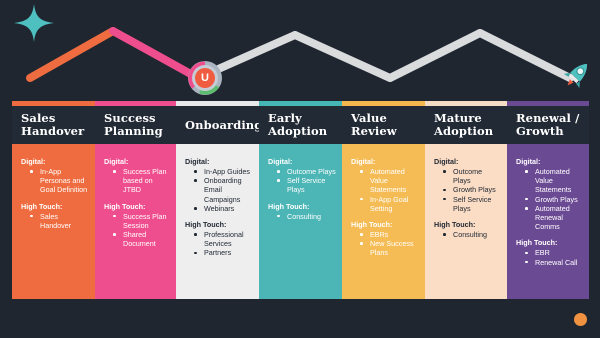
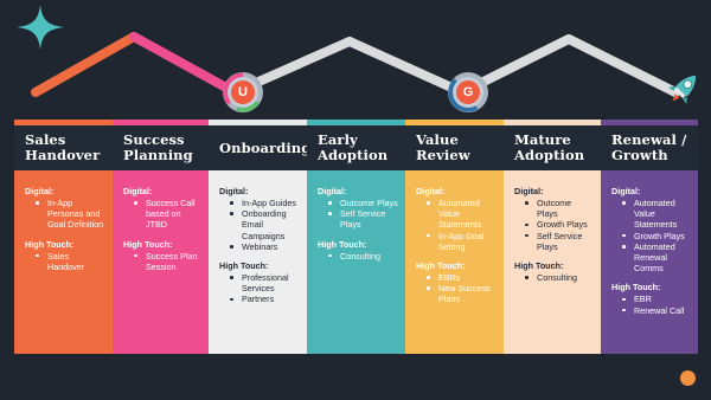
  U
+ G
  Sales
  Handover
  Digital:
  In-App Personas and Goal Definition
  High Touch:
  Sales Handover
  Success
  Planning
  Digital:
- Success Plan based on JTBD
+ Success Call based on JTBD
  High Touch:
  Success Plan Session
- Shared Document
  Onboardin
  Digital:
  In-App Guides
  Onboarding Email Campaigns
  Webinars
  High Touch:
  Professional Services
  Partners
  Early
  Adoption
  Digital:
  Outcome Plays
  Self Service Plays
  High Touch:
  Consulting
  Value Review
  Digital:
  Automated Value Statements
  In-App Goal Setting
  High Touch:
  EBRs
  New Success Plans
  Mature
  Adoption
  Digital:
  Outcome Plays
  Growth Plays
  Self Service Plays
  High Touch:
  Consulting
  Renewal /
  Growth
  Digital:
  Automated Value Statements
  Growth Plays
  Automated Renewal Comms
  High Touch:
  EBR
  Renewal Call
